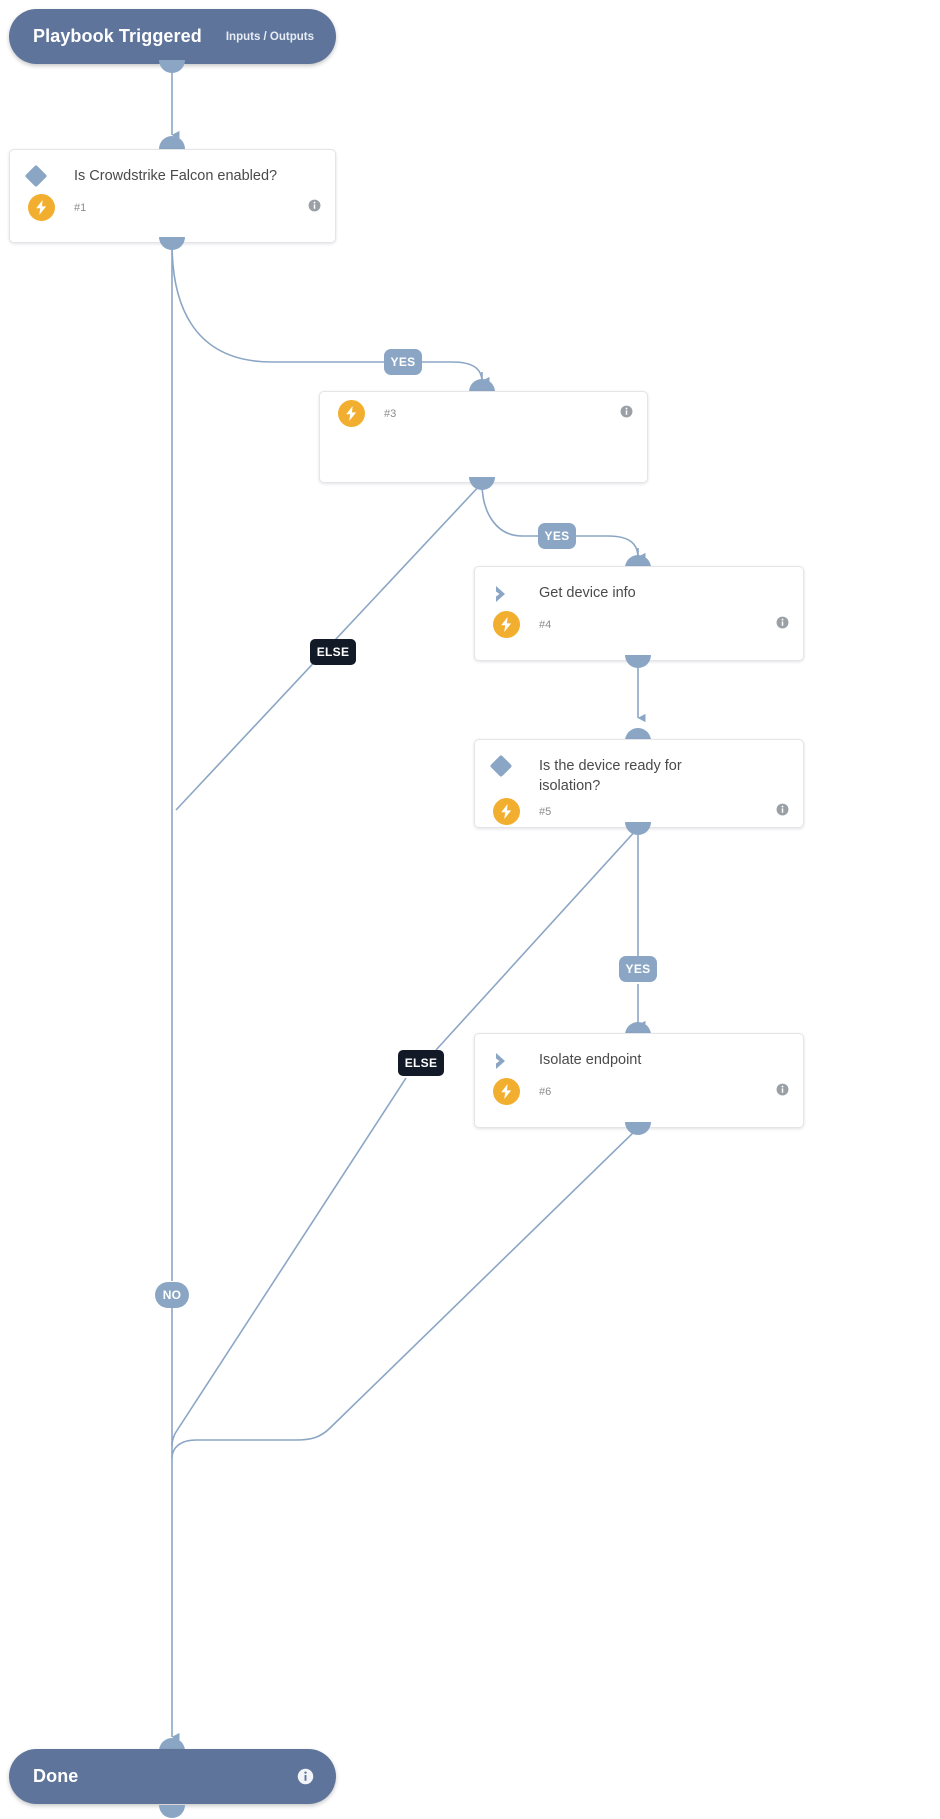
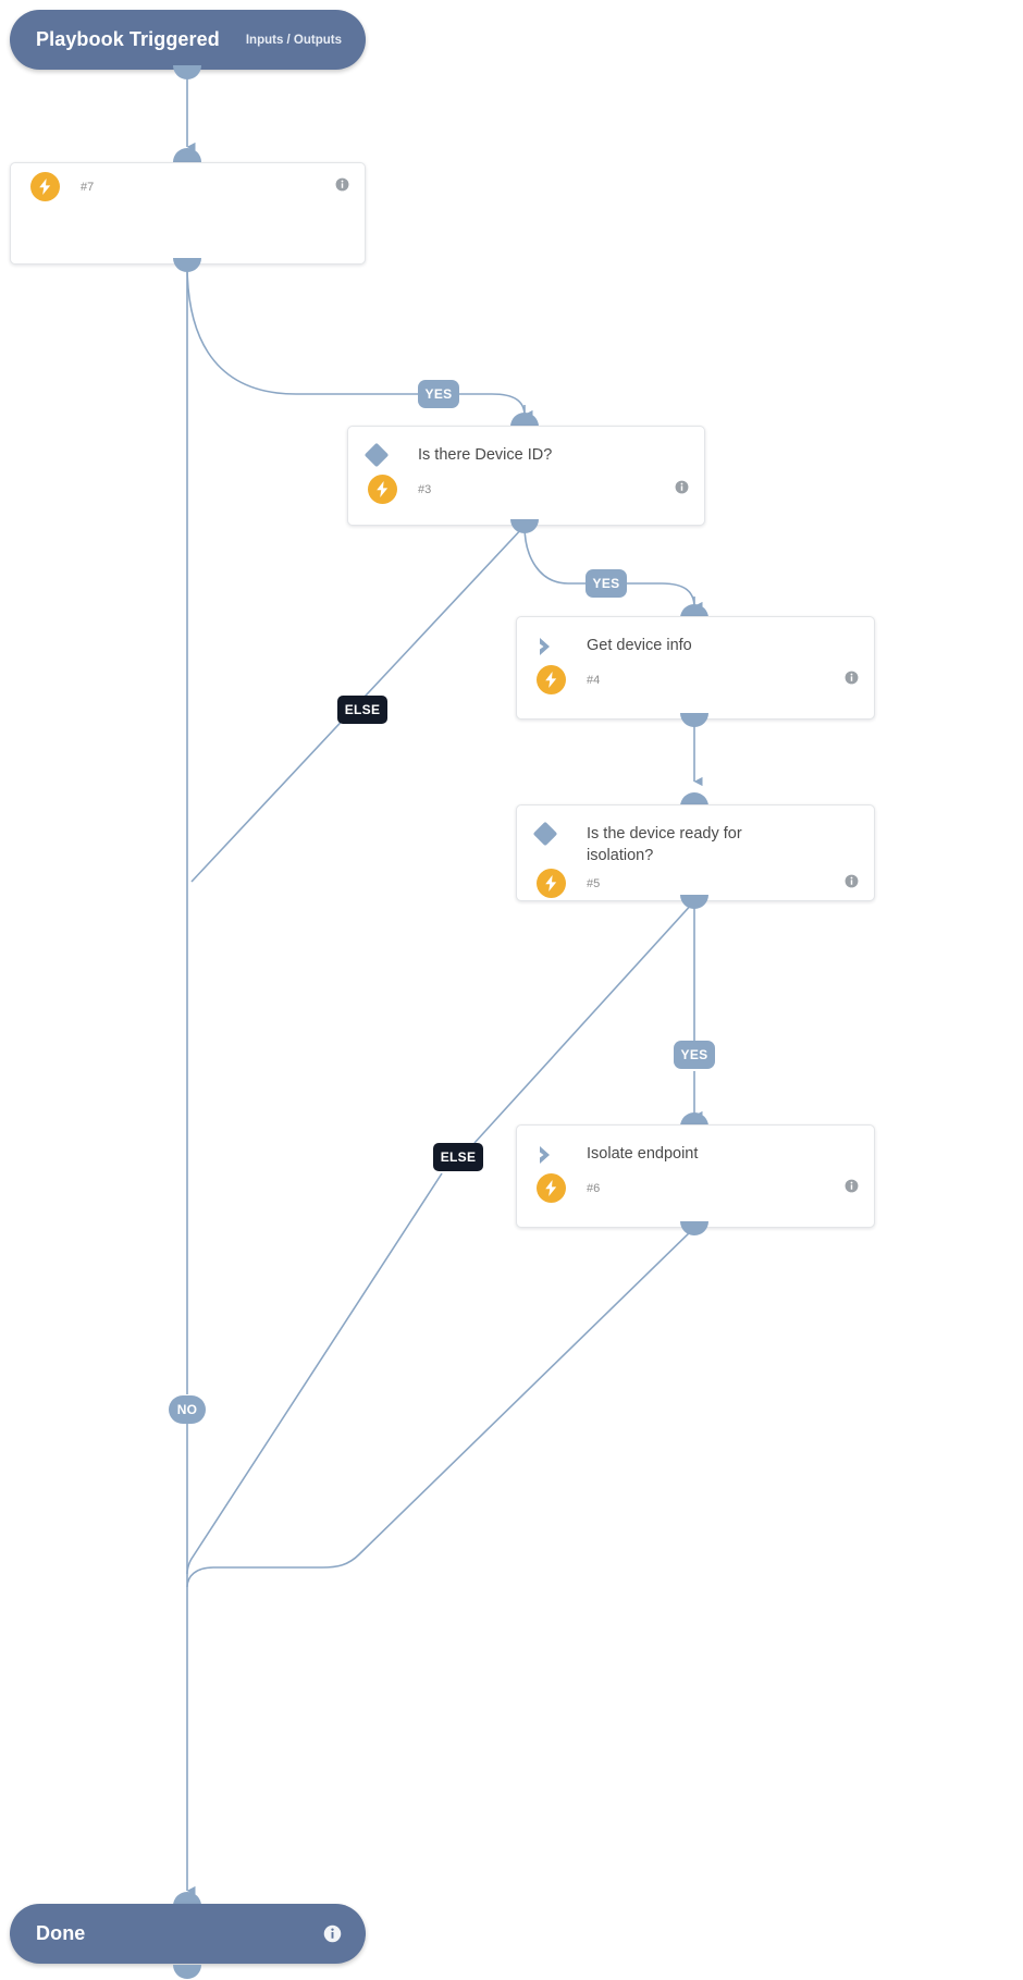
  Playbook Triggered
  Inputs / Outputs
- Is Crowdstrike Falcon enabled?
- #1
+ #7
  YES
+ Is there Device ID?
  #3
  YES
  ELSE
  Get device info
  #4
  Is the device ready for isolation?
  #5
  YES
  ELSE
  Isolate endpoint
  #6
  NO
  Done
